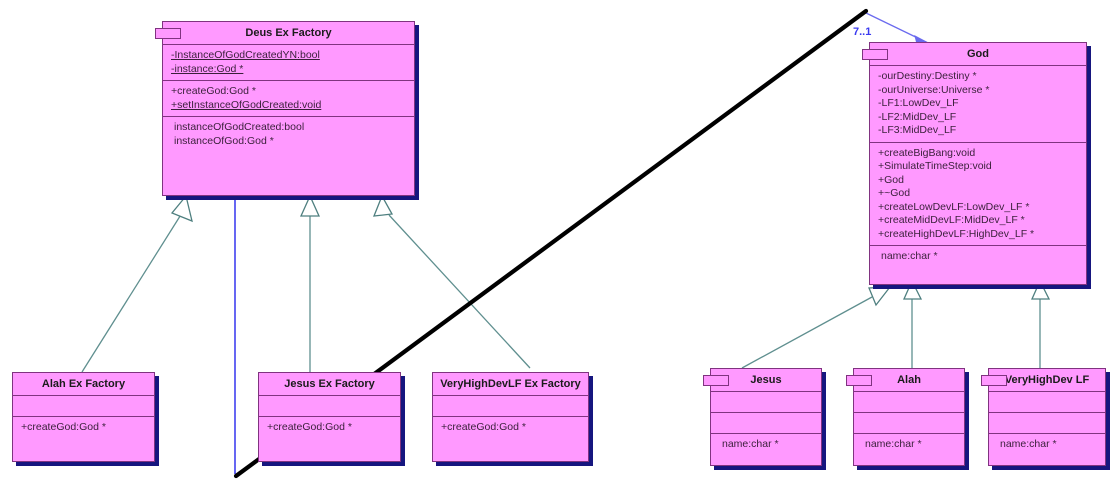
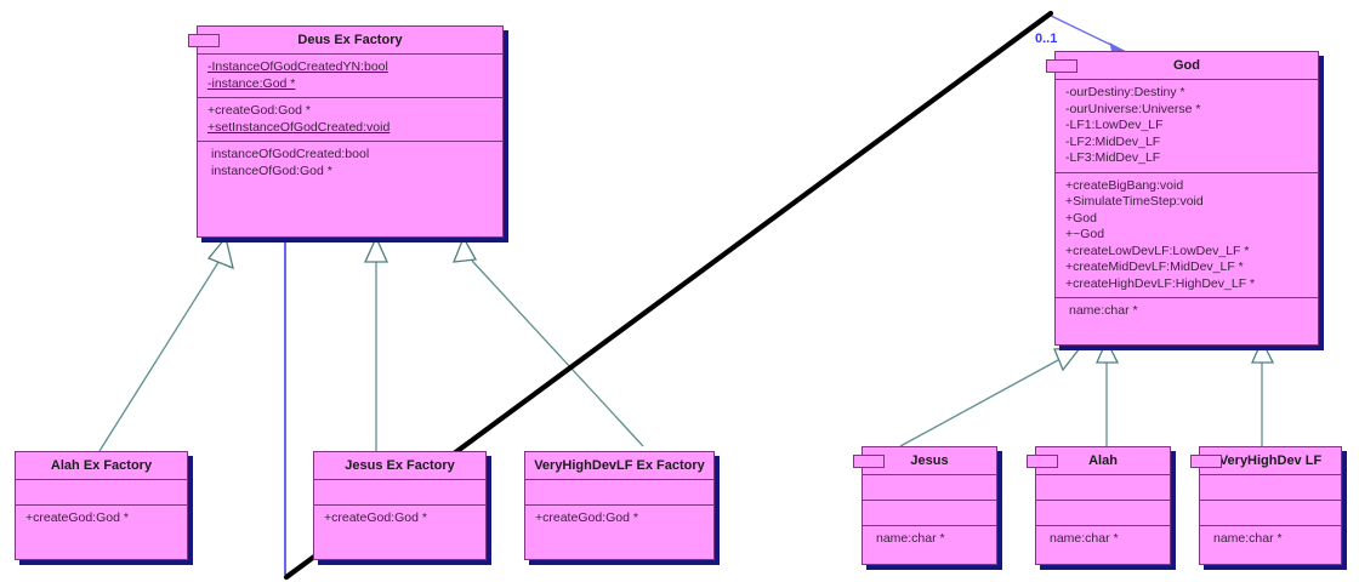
- 7..1
+ 0..1
  Deus Ex Factory
  -InstanceOfGodCreatedYN:bool
  -instance:God *
  +createGod:God *
  +setInstanceOfGodCreated:void
  instanceOfGodCreated:bool
  instanceOfGod:God *
  God
  -ourDestiny:Destiny *
  -ourUniverse:Universe *
  -LF1:LowDev_LF
  -LF2:MidDev_LF
  -LF3:MidDev_LF
  +createBigBang:void
  +SimulateTimeStep:void
  +God
  +~God
  +createLowDevLF:LowDev_LF *
  +createMidDevLF:MidDev_LF *
  +createHighDevLF:HighDev_LF *
  name:char *
  Alah Ex Factory
  +createGod:God *
  Jesus Ex Factory
  +createGod:God *
  VeryHighDevLF Ex Factory
  +createGod:God *
  Jesus
  name:char *
  Alah
  name:char *
  VeryHighDev LF
  name:char *
